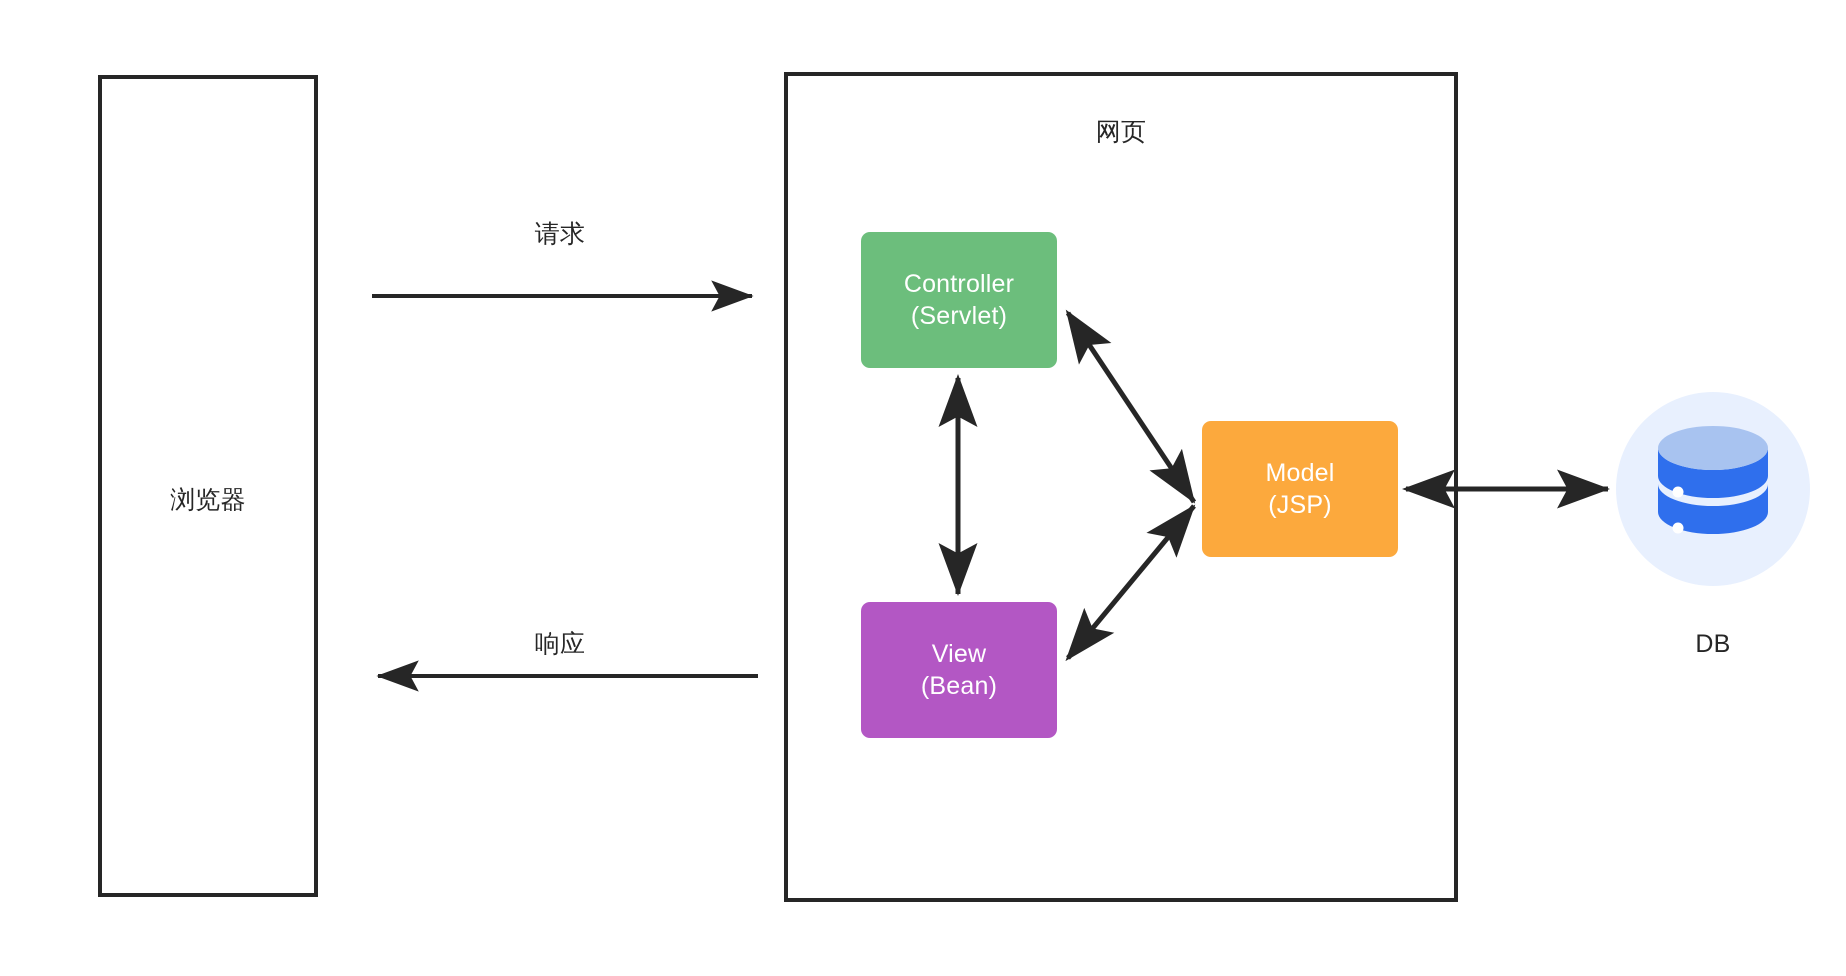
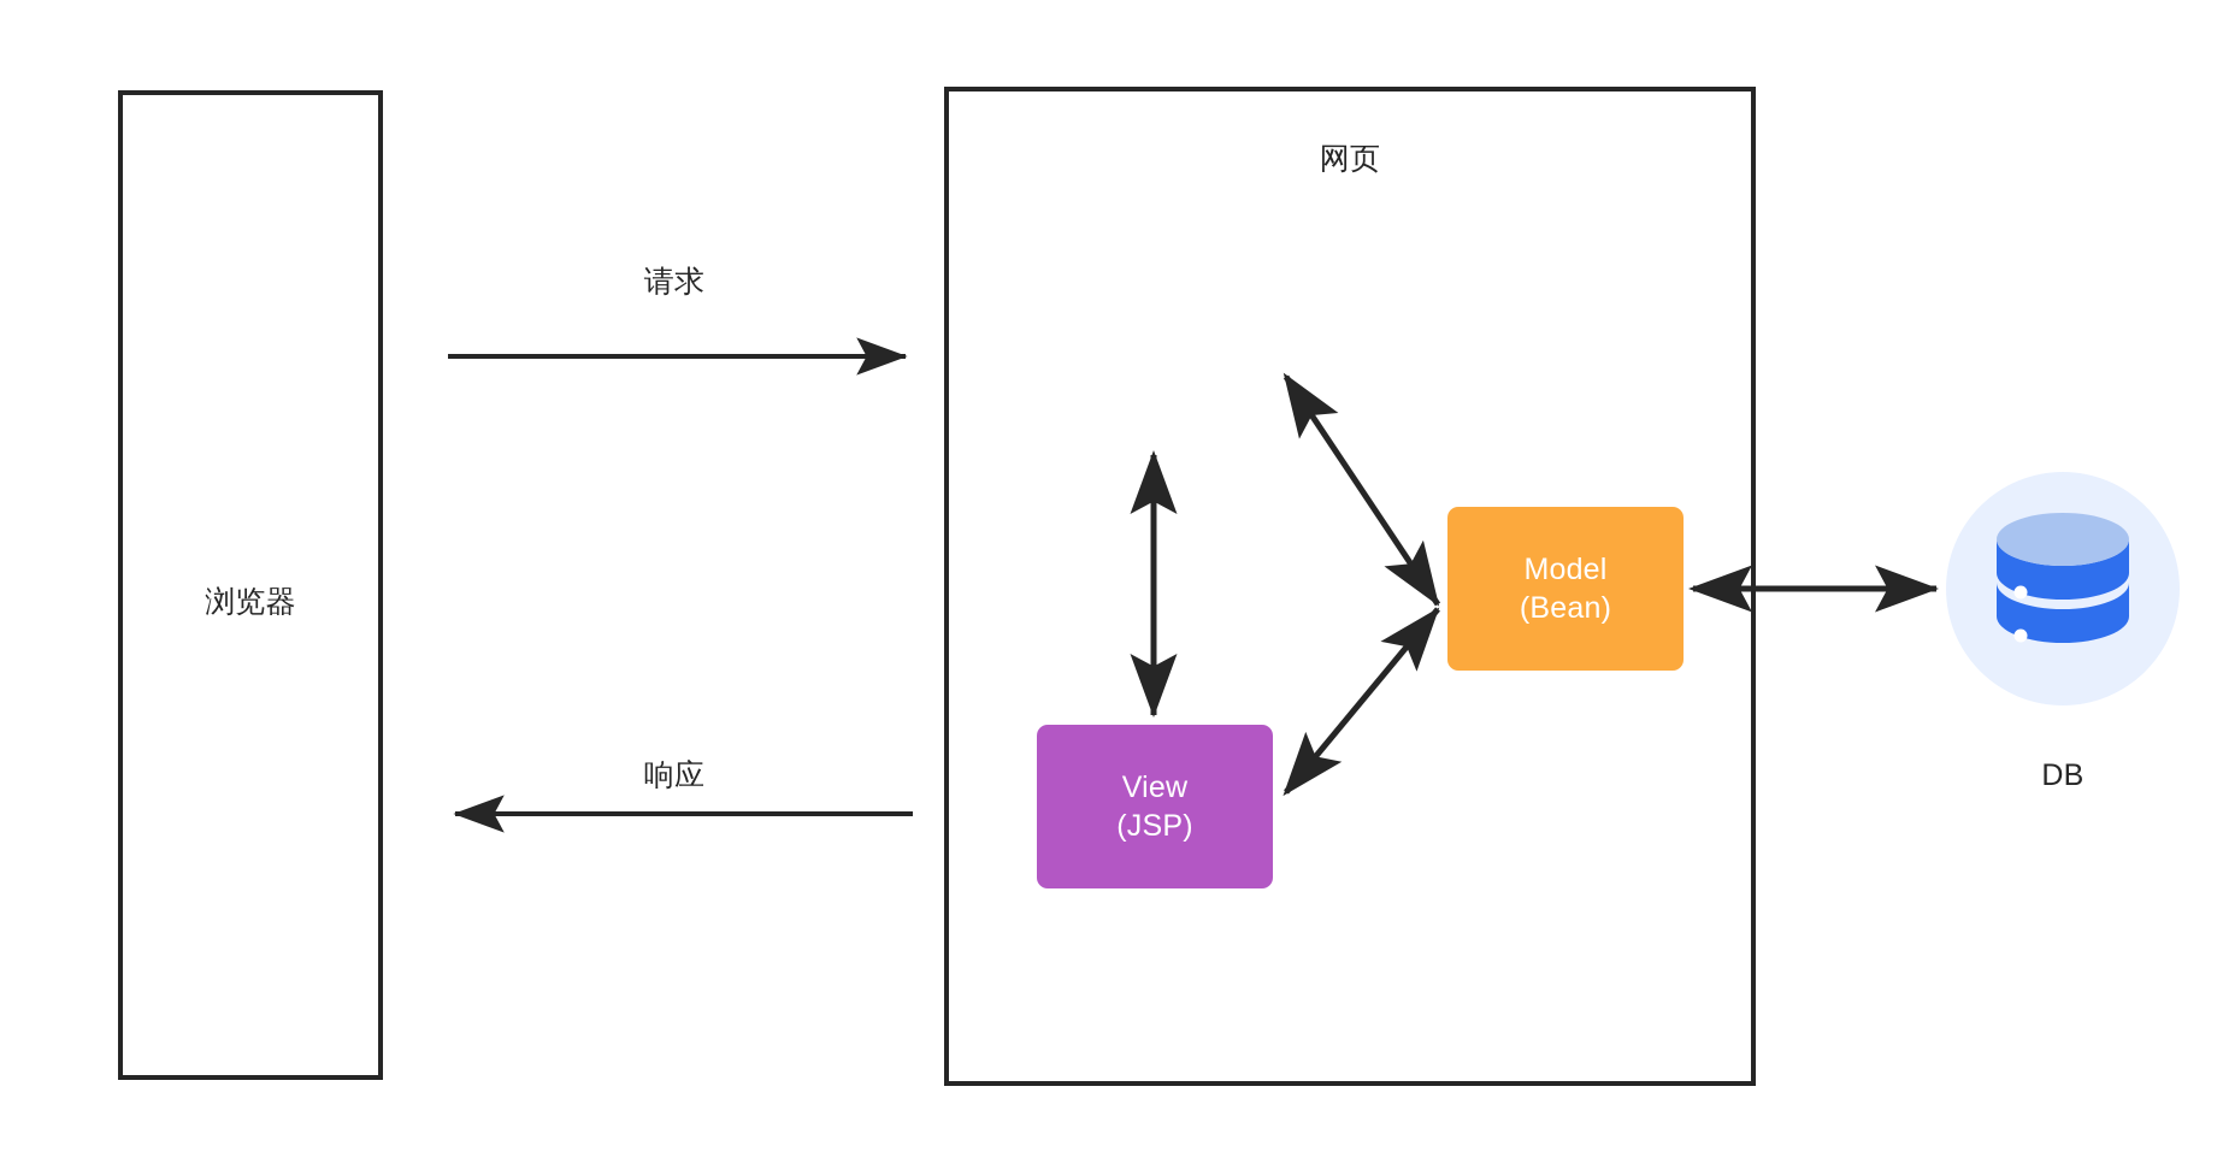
  浏览器
  网页
  请求
  响应
  DB
- Controller
- (Servlet)
  Model
- (JSP)
+ (Bean)
  View
- (Bean)
+ (JSP)
